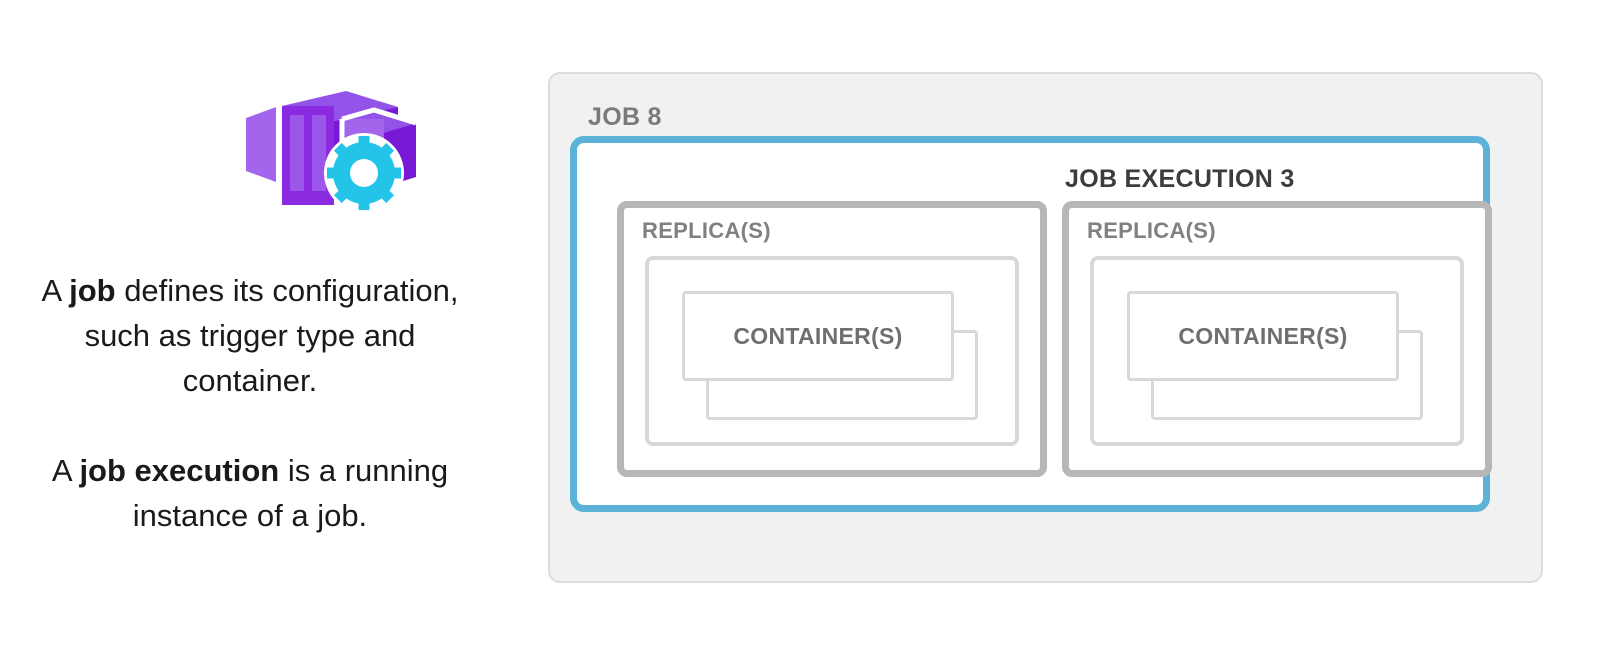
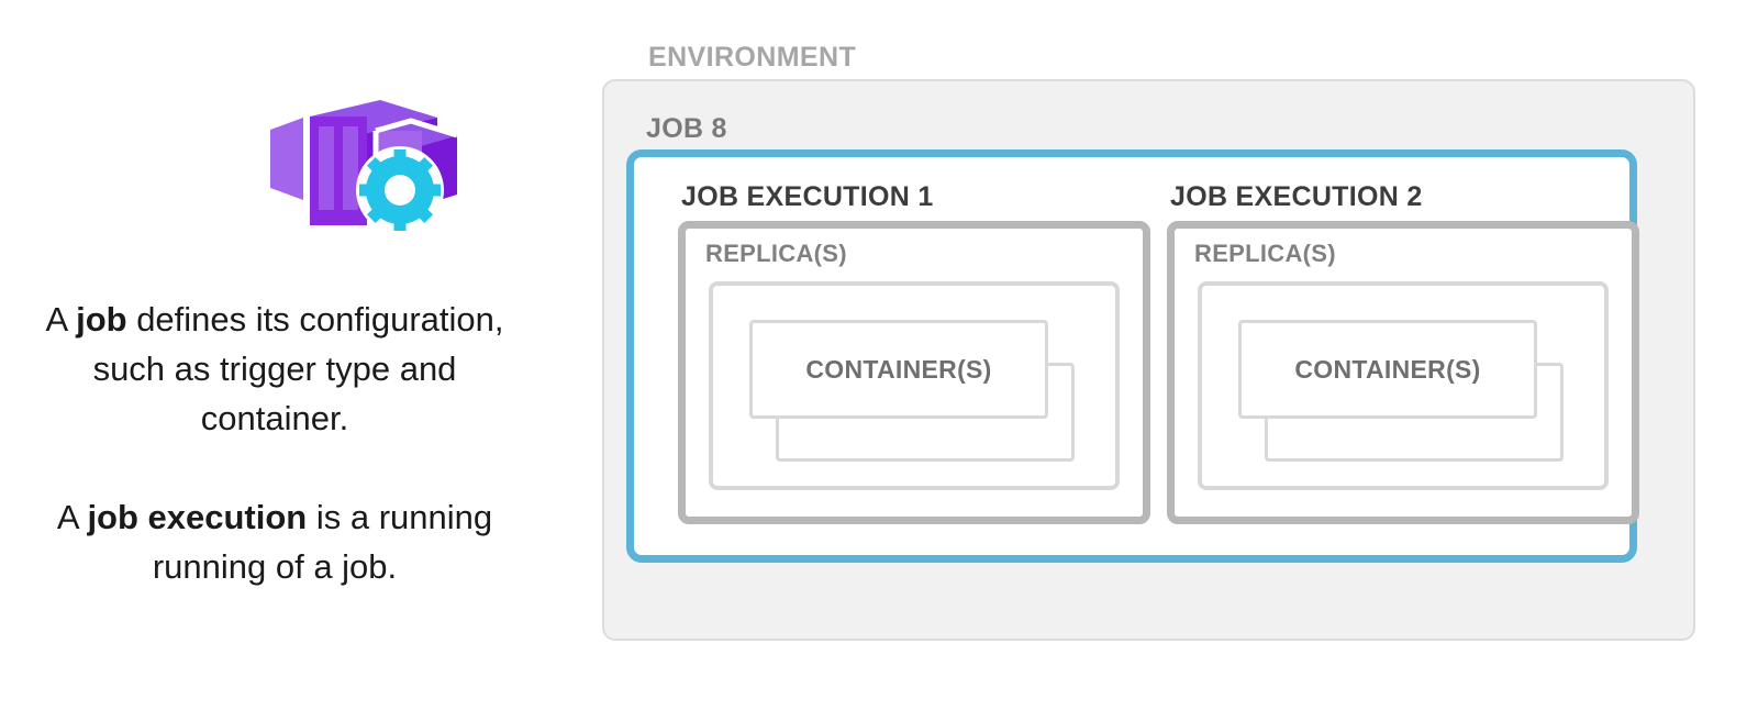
  A job defines its configuration, such as trigger type and container.
- A job execution is a running instance of a job.
+ A job execution is a running running of a job.
+ ENVIRONMENT
  JOB 8
+ JOB EXECUTION 1
  REPLICA(S)
  CONTAINER(S)
- JOB EXECUTION 3
+ JOB EXECUTION 2
  REPLICA(S)
  CONTAINER(S)
